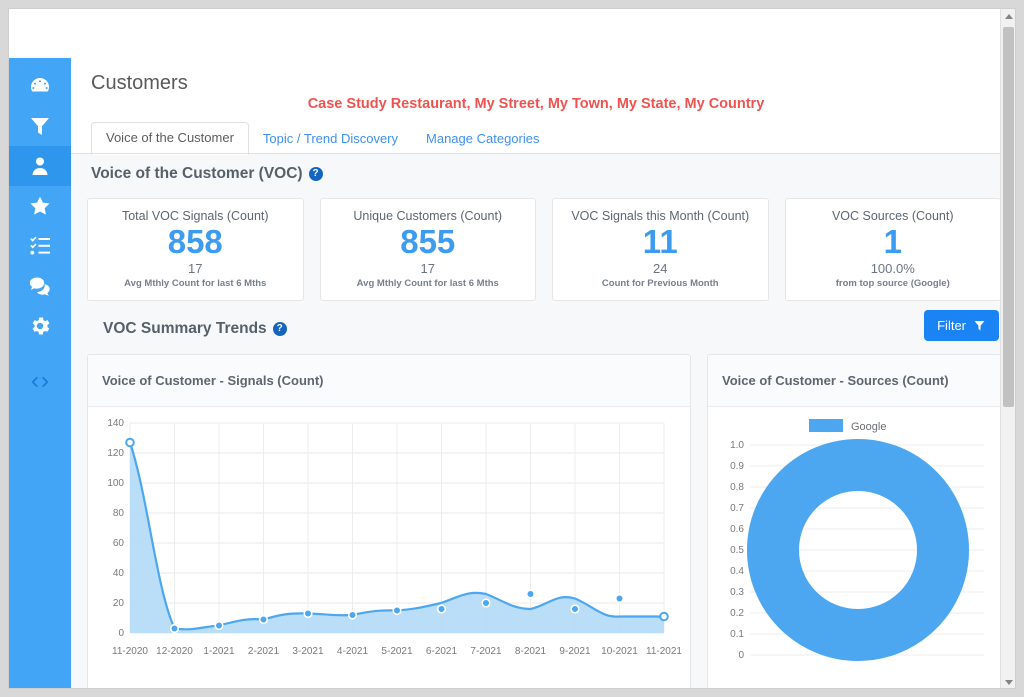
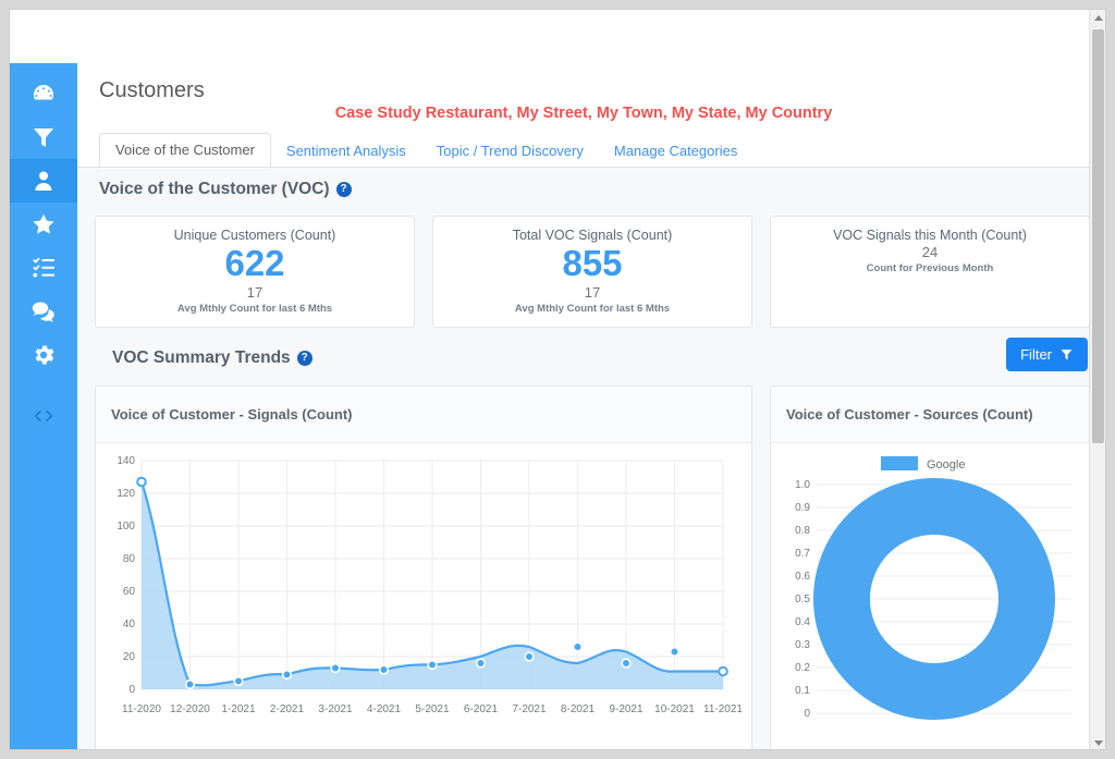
  Customers
  Case Study Restaurant, My Street, My Town, My State, My Country
  Voice of the Customer
+ Sentiment Analysis
  Topic / Trend Discovery
  Manage Categories
  Voice of the Customer (VOC)
  ?
- Total VOC Signals (Count)
+ Unique Customers (Count)
- 858
+ 622
  17
  Avg Mthly Count for last 6 Mths
- Unique Customers (Count)
+ Total VOC Signals (Count)
  855
  17
  Avg Mthly Count for last 6 Mths
  VOC Signals this Month (Count)
- 11
  24
  Count for Previous Month
- VOC Sources (Count)
- 1
- 100.0%
- from top source (Google)
  VOC Summary Trends
  ?
  Filter
  Voice of Customer - Signals (Count)
  140
  120
  100
  80
  60
  40
  20
  0
  11-2020
  12-2020
  1-2021
  2-2021
  3-2021
  4-2021
  5-2021
  6-2021
  7-2021
  8-2021
  9-2021
  10-2021
  11-2021
  Voice of Customer - Sources (Count)
  Google
  1.0
  0.9
  0.8
  0.7
  0.6
  0.5
  0.4
  0.3
  0.2
  0.1
  0
